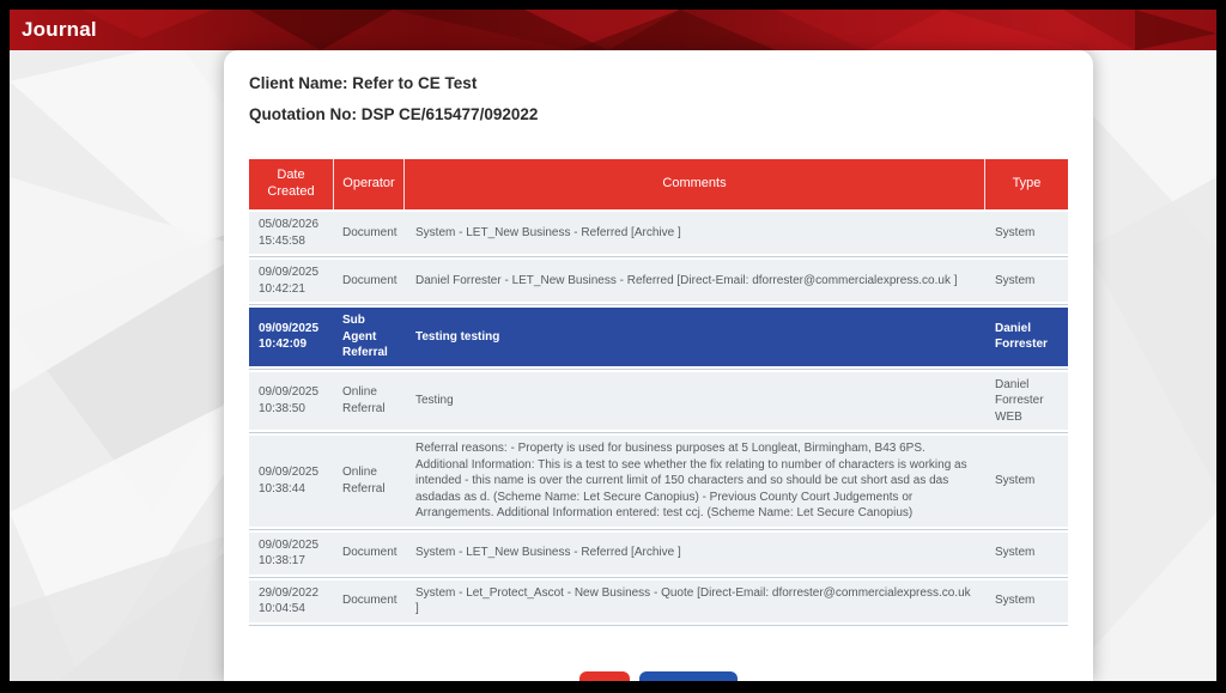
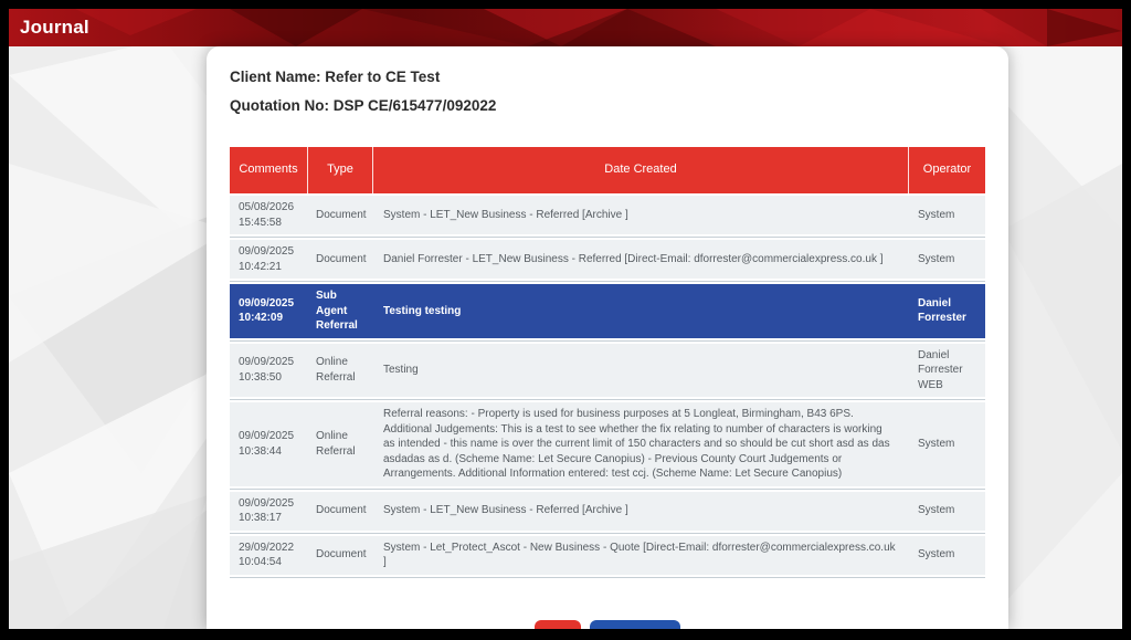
  Journal
  Client Name: Refer to CE Test
  Quotation No: DSP CE/615477/092022
- Date Created
+ Comments
- Operator
+ Type
- Comments
+ Date Created
- Type
+ Operator
  05/08/2026
  15:45:58
  Document
  System - LET_New Business - Referred [Archive ]
  System
  09/09/2025
  10:42:21
  Document
  Daniel Forrester - LET_New Business - Referred [Direct-Email: dforrester@commercialexpress.co.uk ]
  System
  09/09/2025
  10:42:09
  Sub Agent Referral
  Testing testing
  Daniel Forrester
  09/09/2025
  10:38:50
  Online Referral
  Testing
  Daniel Forrester WEB
  09/09/2025
  10:38:44
  Online Referral
- Referral reasons: - Property is used for business purposes at 5 Longleat, Birmingham, B43 6PS. Additional Information: This is a test to see whether the fix relating to number of characters is working as intended - this name is over the current limit of 150 characters and so should be cut short asd as das asdadas as d. (Scheme Name: Let Secure Canopius) - Previous County Court Judgements or Arrangements. Additional Information entered: test ccj. (Scheme Name: Let Secure Canopius)
+ Referral reasons: - Property is used for business purposes at 5 Longleat, Birmingham, B43 6PS. Additional Judgements: This is a test to see whether the fix relating to number of characters is working as intended - this name is over the current limit of 150 characters and so should be cut short asd as das asdadas as d. (Scheme Name: Let Secure Canopius) - Previous County Court Judgements or Arrangements. Additional Information entered: test ccj. (Scheme Name: Let Secure Canopius)
  System
  09/09/2025
  10:38:17
  Document
  System - LET_New Business - Referred [Archive ]
  System
  29/09/2022
  10:04:54
  Document
  System - Let_Protect_Ascot - New Business - Quote [Direct-Email: dforrester@commercialexpress.co.uk ]
  System
